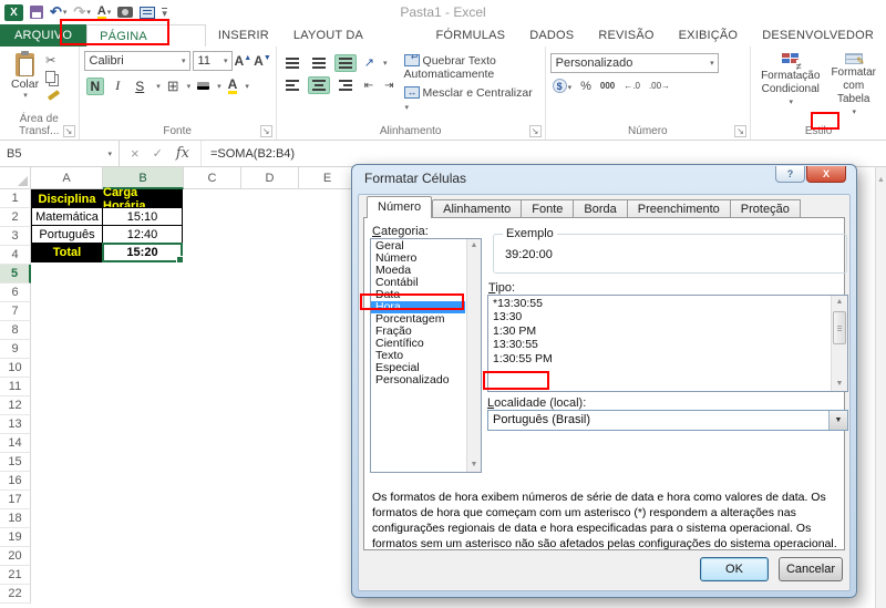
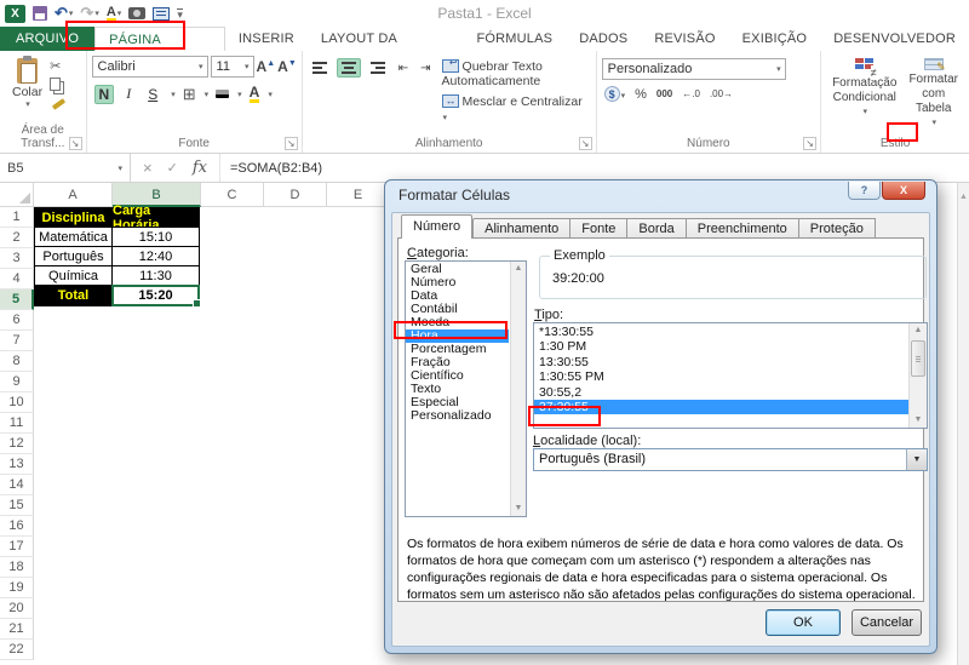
  X
  ↶
  ↷
  A
  ▾
  Pasta1 - Excel
  ARQUIVO
  INSERIR
  FÓRMULAS
  DADOS
  REVISÃO
  EXIBIÇÃO
  DESENVOLVEDOR
  Colar
  ✂
  Área de Transf...
  ↘
  Calibri
  11
  N
  I
  S
  ⊞
  A
  Fonte
  ↘
- ↗
  ⇤
  ⇥
  Quebrar Texto Automaticamente
  Mesclar e Centralizar
  Alinhamento
  ↘
  Personalizado
  %
  000
  ←.0
  .00→
  Número
  ↘
  Formatação Condicional
  Formatar com Tabela
  Estilo
  B5
  ×
  ✓
  fx
  =SOMA(B2:B4)
  A
  B
  C
  D
  E
  1
  2
  3
  4
  5
  6
  7
  8
  9
  10
  11
  12
  13
  14
  15
  16
  17
  18
  19
  20
  21
  22
  Disciplina
  Carga Horária
  Matemática
  15:10
  Português
  12:40
+ Química
+ 11:30
  Total
  15:20
  Formatar Células
  ?
  X
  Número
  Alinhamento
  Fonte
  Borda
  Preenchimento
  Proteção
  Categoria:
  Geral
  Número
- Moeda
+ Data
  Contábil
- Data
+ Moeda
  Hora
  Porcentagem
  Fração
  Científico
  Texto
  Especial
  Personalizado
  Exemplo
  39:20:00
  Tipo:
  *13:30:55
- 13:30
  1:30 PM
  13:30:55
  1:30:55 PM
+ 30:55,2
+ 37:30:55
  Localidade (local):
  Português (Brasil)
  Os formatos de hora exibem números de série de data e hora como valores de data. Os formatos de hora que começam com um asterisco (*) respondem a alterações nas configurações regionais de data e hora especificadas para o sistema operacional. Os formatos sem um asterisco não são afetados pelas configurações do sistema operacional.
  OK
  Cancelar
